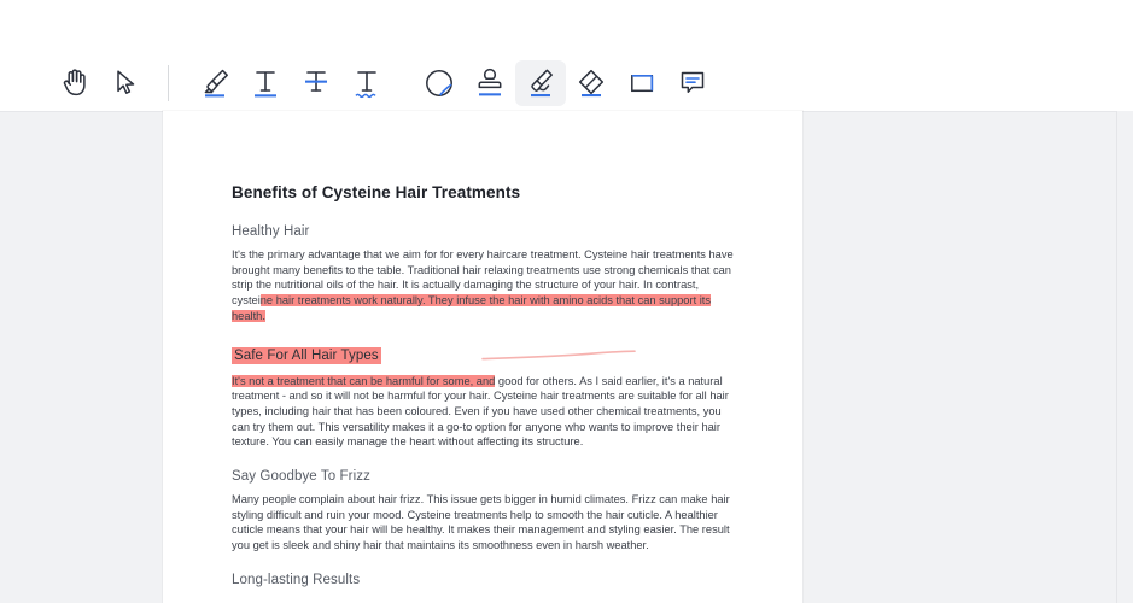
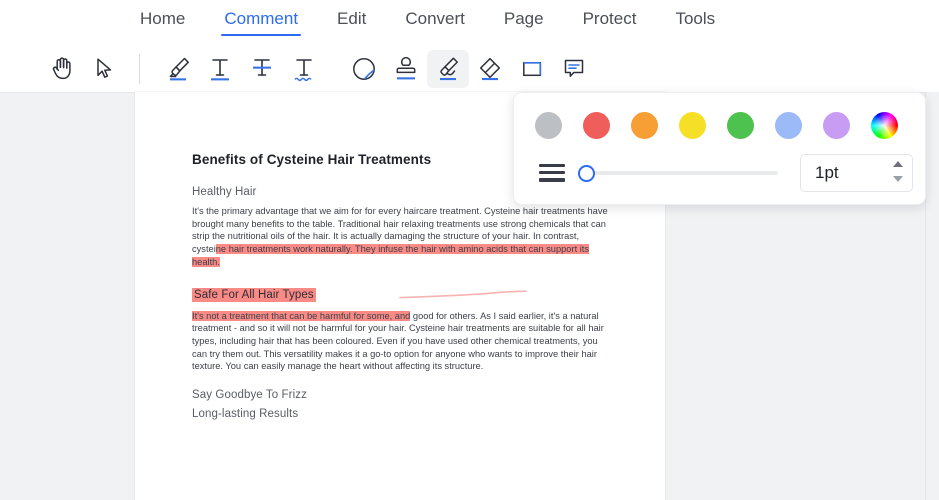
+ Home
+ Comment
+ Edit
+ Convert
+ Page
+ Protect
+ Tools
  Benefits of Cysteine Hair Treatments
  Healthy Hair
  It's the primary advantage that we aim for for every haircare treatment. Cysteine hair treatments have brought many benefits to the table. Traditional hair relaxing treatments use strong chemicals that can strip the nutritional oils of the hair. It is actually damaging the structure of your hair. In contrast, cysteine hair treatments work naturally. They infuse the hair with amino acids that can support its health.
  Safe For All Hair Types
  It's not a treatment that can be harmful for some, and good for others. As I said earlier, it's a natural treatment - and so it will not be harmful for your hair. Cysteine hair treatments are suitable for all hair types, including hair that has been coloured. Even if you have used other chemical treatments, you can try them out. This versatility makes it a go-to option for anyone who wants to improve their hair texture. You can easily manage the heart without affecting its structure.
  Say Goodbye To Frizz
- Many people complain about hair frizz. This issue gets bigger in humid climates. Frizz can make hair styling difficult and ruin your mood. Cysteine treatments help to smooth the hair cuticle. A healthier cuticle means that your hair will be healthy. It makes their management and styling easier. The result you get is sleek and shiny hair that maintains its smoothness even in harsh weather.
  Long-lasting Results
+ 1pt
